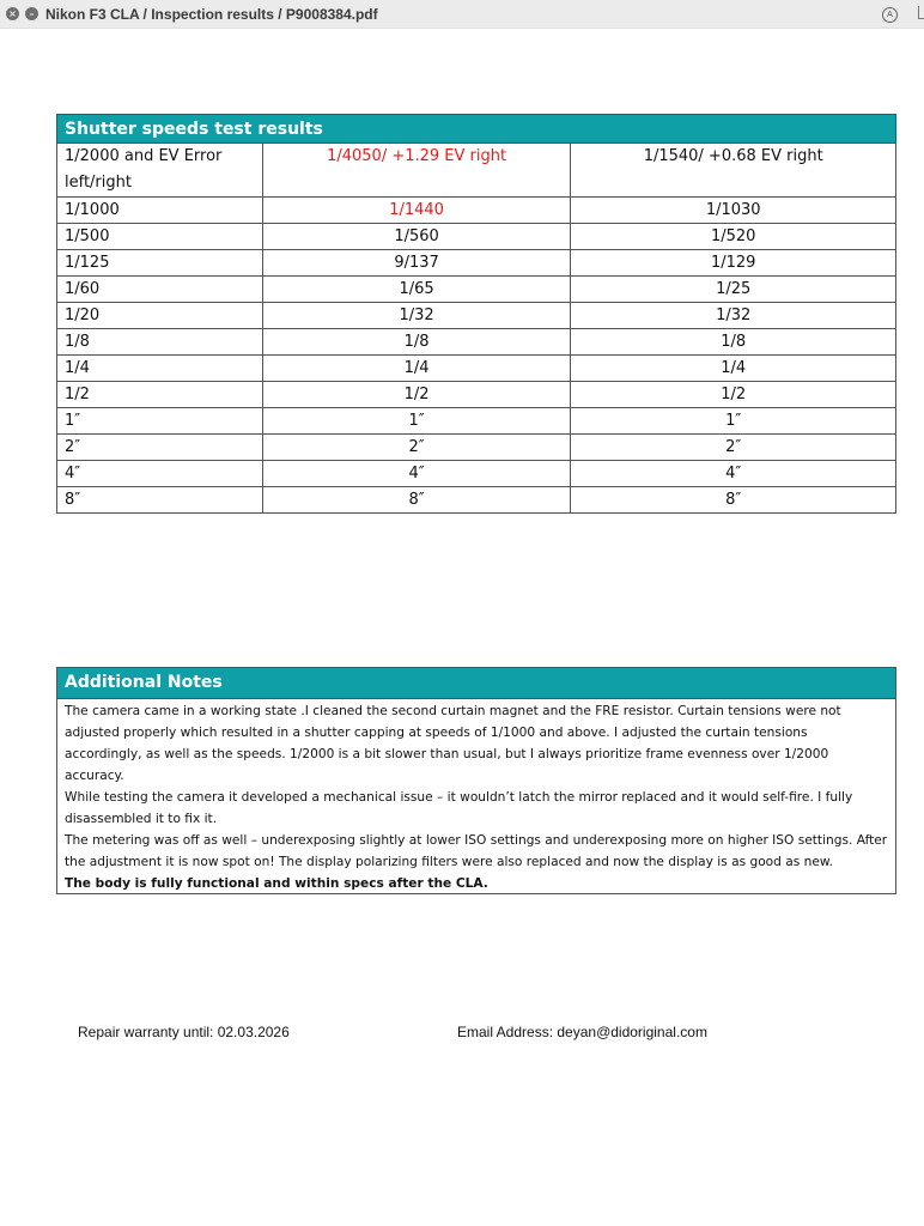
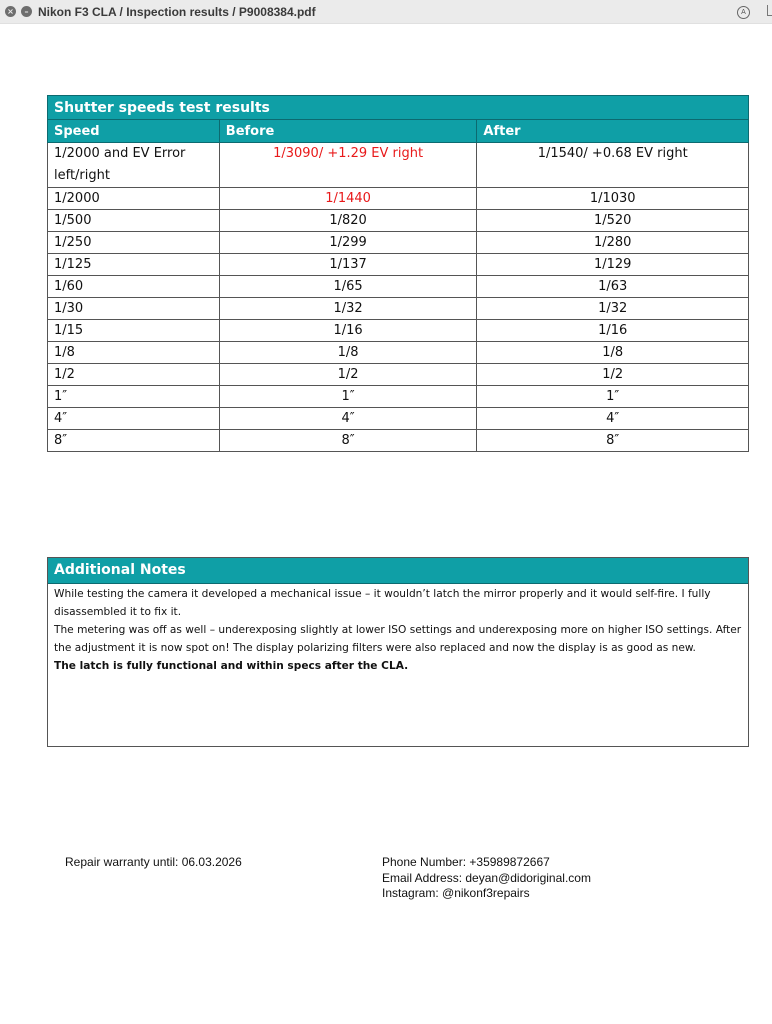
  ×
  –
  Nikon F3 CLA / Inspection results / P9008384.pdf
  Shutter speeds test results
+ Speed	Before	After
- 1/2000 and EV Error left/right	1/4050/ +1.29 EV right	1/1540/ +0.68 EV right
+ 1/2000 and EV Error left/right	1/3090/ +1.29 EV right	1/1540/ +0.68 EV right
- 1/1000	1/1440	1/1030
+ 1/2000	1/1440	1/1030
- 1/500	1/560	1/520
+ 1/500	1/820	1/520
+ 1/250	1/299	1/280
- 1/125	9/137	1/129
+ 1/125	1/137	1/129
- 1/60	1/65	1/25
+ 1/60	1/65	1/63
- 1/20	1/32	1/32
+ 1/30	1/32	1/32
+ 1/15	1/16	1/16
  1/8	1/8	1/8
- 1/4	1/4	1/4
  1/2	1/2	1/2
  1″	1″	1″
- 2″	2″	2″
  4″	4″	4″
  8″	8″	8″
  Additional Notes
- The camera came in a working state .I cleaned the second curtain magnet and the FRE resistor. Curtain tensions were not adjusted properly which resulted in a shutter capping at speeds of 1/1000 and above. I adjusted the curtain tensions accordingly, as well as the speeds. 1/2000 is a bit slower than usual, but I always prioritize frame evenness over 1/2000 accuracy.
- While testing the camera it developed a mechanical issue – it wouldn’t latch the mirror replaced and it would self-fire. I fully disassembled it to fix it.
+ While testing the camera it developed a mechanical issue – it wouldn’t latch the mirror properly and it would self-fire. I fully disassembled it to fix it.
  The metering was off as well – underexposing slightly at lower ISO settings and underexposing more on higher ISO settings. After the adjustment it is now spot on! The display polarizing filters were also replaced and now the display is as good as new.
- The body is fully functional and within specs after the CLA.
+ The latch is fully functional and within specs after the CLA.
- Repair warranty until: 02.03.2026
+ Repair warranty until: 06.03.2026
+ Phone Number: +35989872667
  Email Address: deyan@didoriginal.com
+ Instagram: @nikonf3repairs
